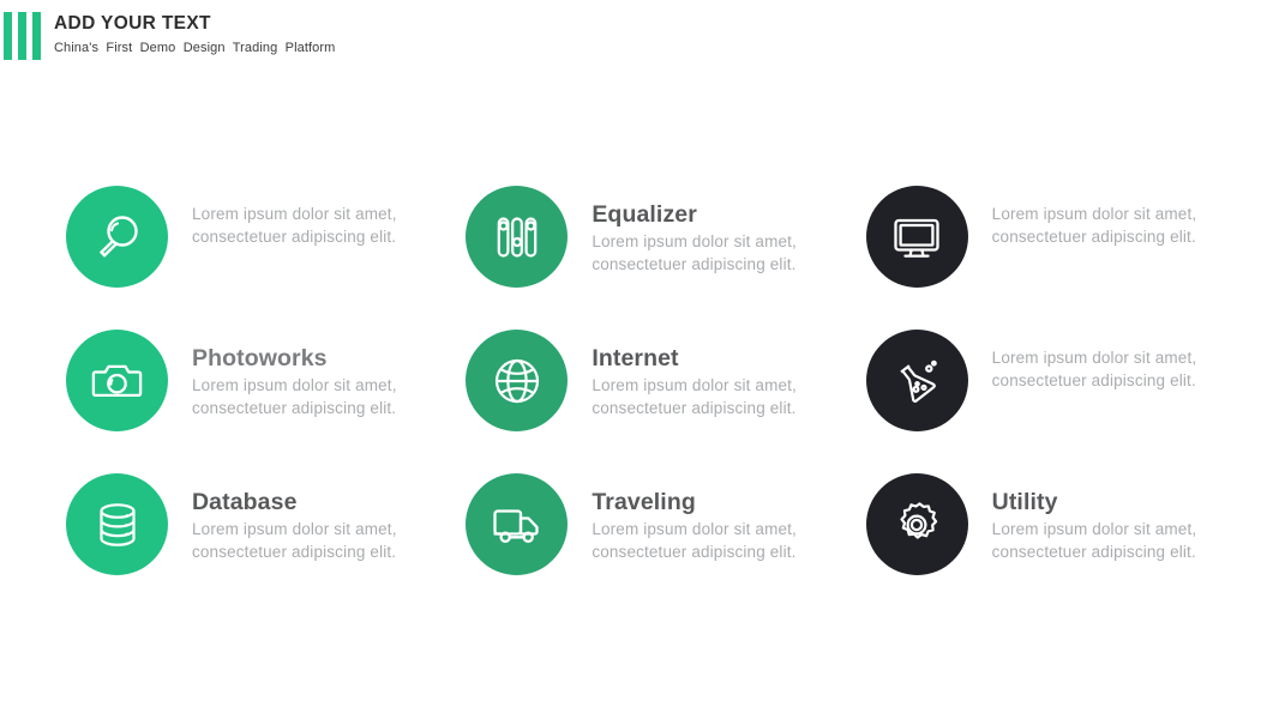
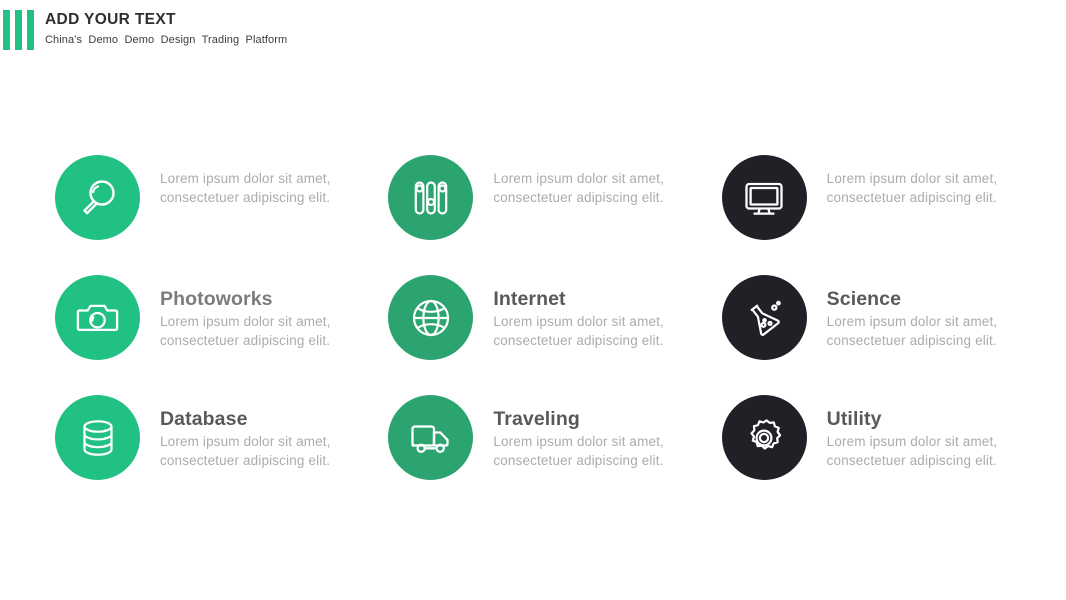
  ADD YOUR TEXT
- China's First Demo Design Trading Platform
+ China's Demo Demo Design Trading Platform
  Lorem ipsum dolor sit amet,
  consectetuer adipiscing elit.
- Equalizer
  Lorem ipsum dolor sit amet,
  consectetuer adipiscing elit.
  Lorem ipsum dolor sit amet,
  consectetuer adipiscing elit.
  Photoworks
  Lorem ipsum dolor sit amet,
  consectetuer adipiscing elit.
  Internet
  Lorem ipsum dolor sit amet,
  consectetuer adipiscing elit.
+ Science
  Lorem ipsum dolor sit amet,
  consectetuer adipiscing elit.
  Database
  Lorem ipsum dolor sit amet,
  consectetuer adipiscing elit.
  Traveling
  Lorem ipsum dolor sit amet,
  consectetuer adipiscing elit.
  Utility
  Lorem ipsum dolor sit amet,
  consectetuer adipiscing elit.
